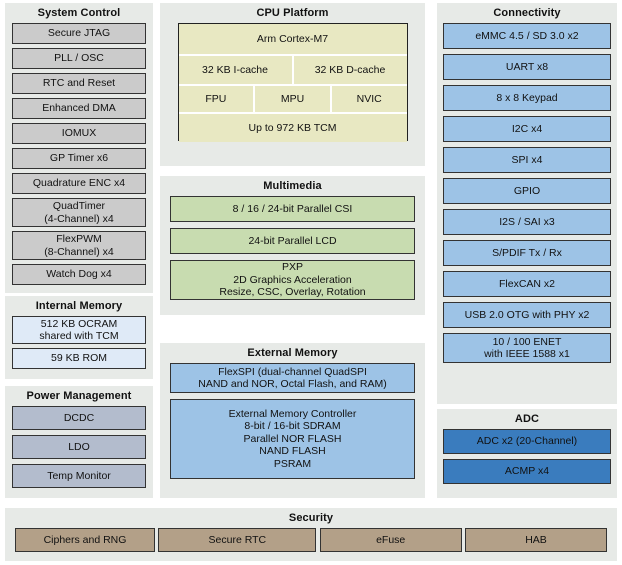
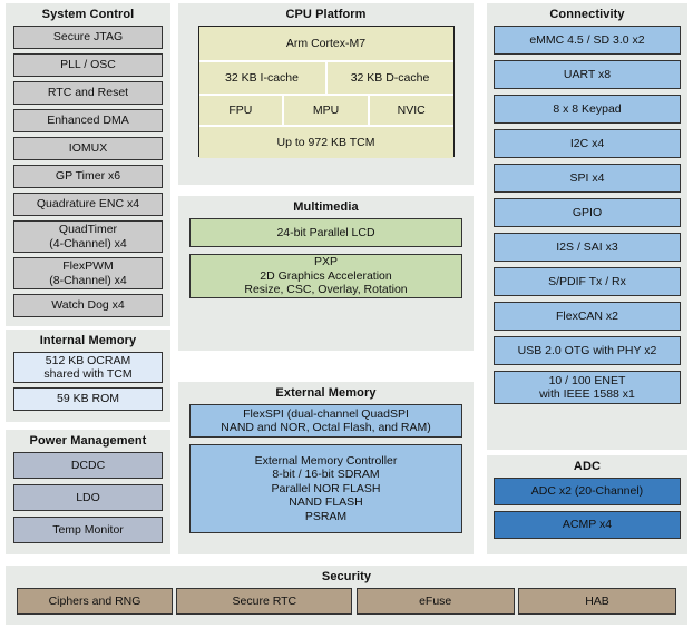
  System Control
  Secure JTAG
  PLL / OSC
  RTC and Reset
  Enhanced DMA
  IOMUX
  GP Timer x6
  Quadrature ENC x4
  QuadTimer
  (4-Channel) x4
  FlexPWM
  (8-Channel) x4
  Watch Dog x4
  Internal Memory
  512 KB OCRAM
  shared with TCM
  59 KB ROM
  Power Management
  DCDC
  LDO
  Temp Monitor
  CPU Platform
  Arm Cortex-M7
  32 KB I-cache
  32 KB D-cache
  FPU
  MPU
  NVIC
  Up to 972 KB TCM
  Multimedia
- 8 / 16 / 24-bit Parallel CSI
  24-bit Parallel LCD
  PXP
  2D Graphics Acceleration
  Resize, CSC, Overlay, Rotation
  External Memory
  FlexSPI (dual-channel QuadSPI
  NAND and NOR, Octal Flash, and RAM)
  External Memory Controller
  8-bit / 16-bit SDRAM
  Parallel NOR FLASH
  NAND FLASH
  PSRAM
  Connectivity
  eMMC 4.5 / SD 3.0 x2
  UART x8
  8 x 8 Keypad
  I2C x4
  SPI x4
  GPIO
  I2S / SAI x3
  S/PDIF Tx / Rx
  FlexCAN x2
  USB 2.0 OTG with PHY x2
  10 / 100 ENET
  with IEEE 1588 x1
  ADC
  ADC x2 (20-Channel)
  ACMP x4
  Security
  Ciphers and RNG
  Secure RTC
  eFuse
  HAB
